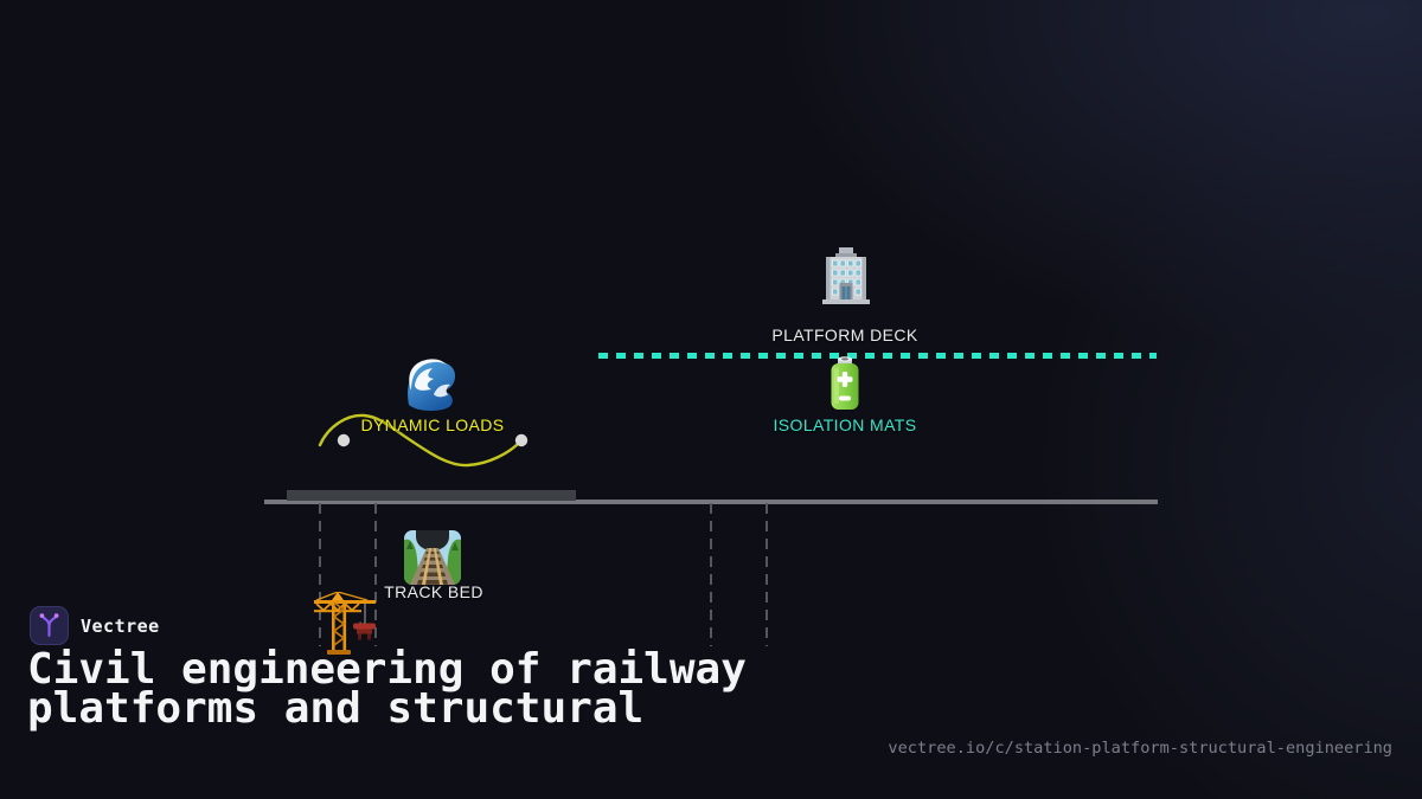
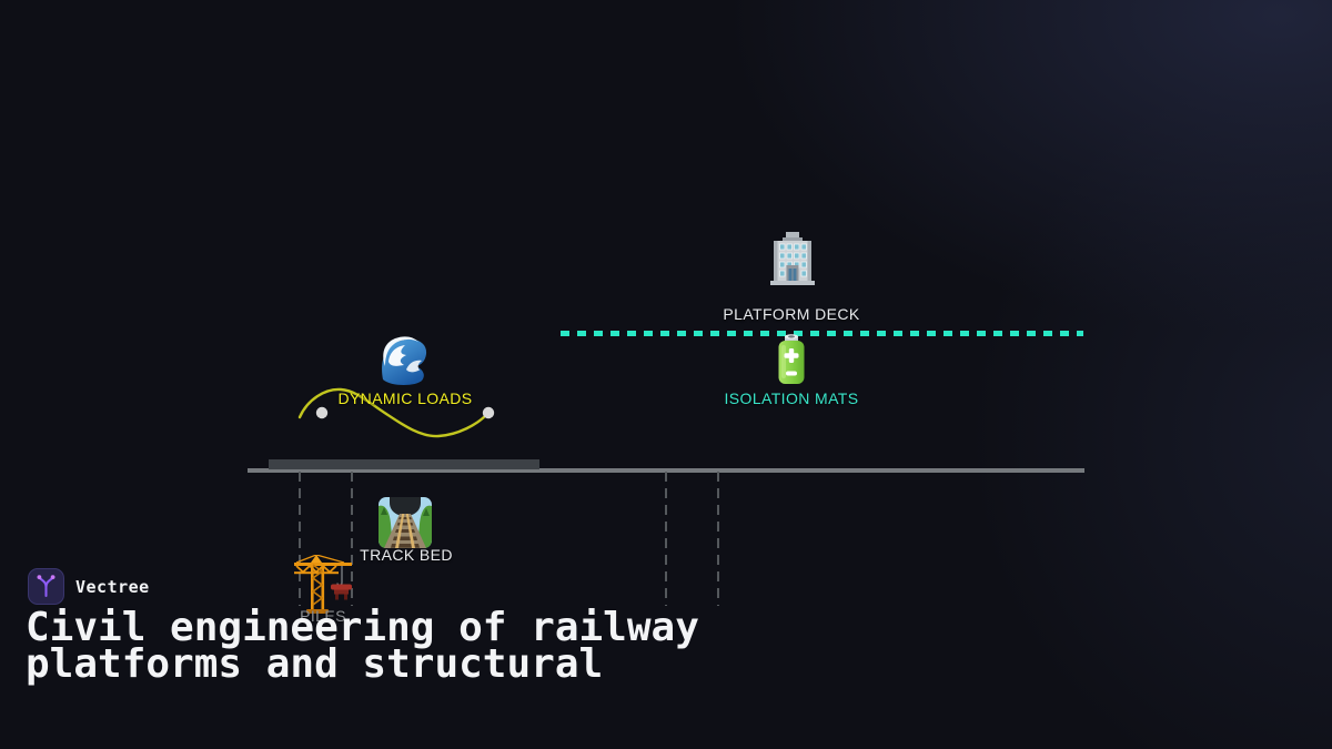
  PLATFORM DECK
  ISOLATION MATS
  DYNAMIC LOADS
  TRACK BED
+ PILES
  Vectree
  Civil engineering of railway
  platforms and structural
- vectree.io/c/station-platform-structural-engineering
